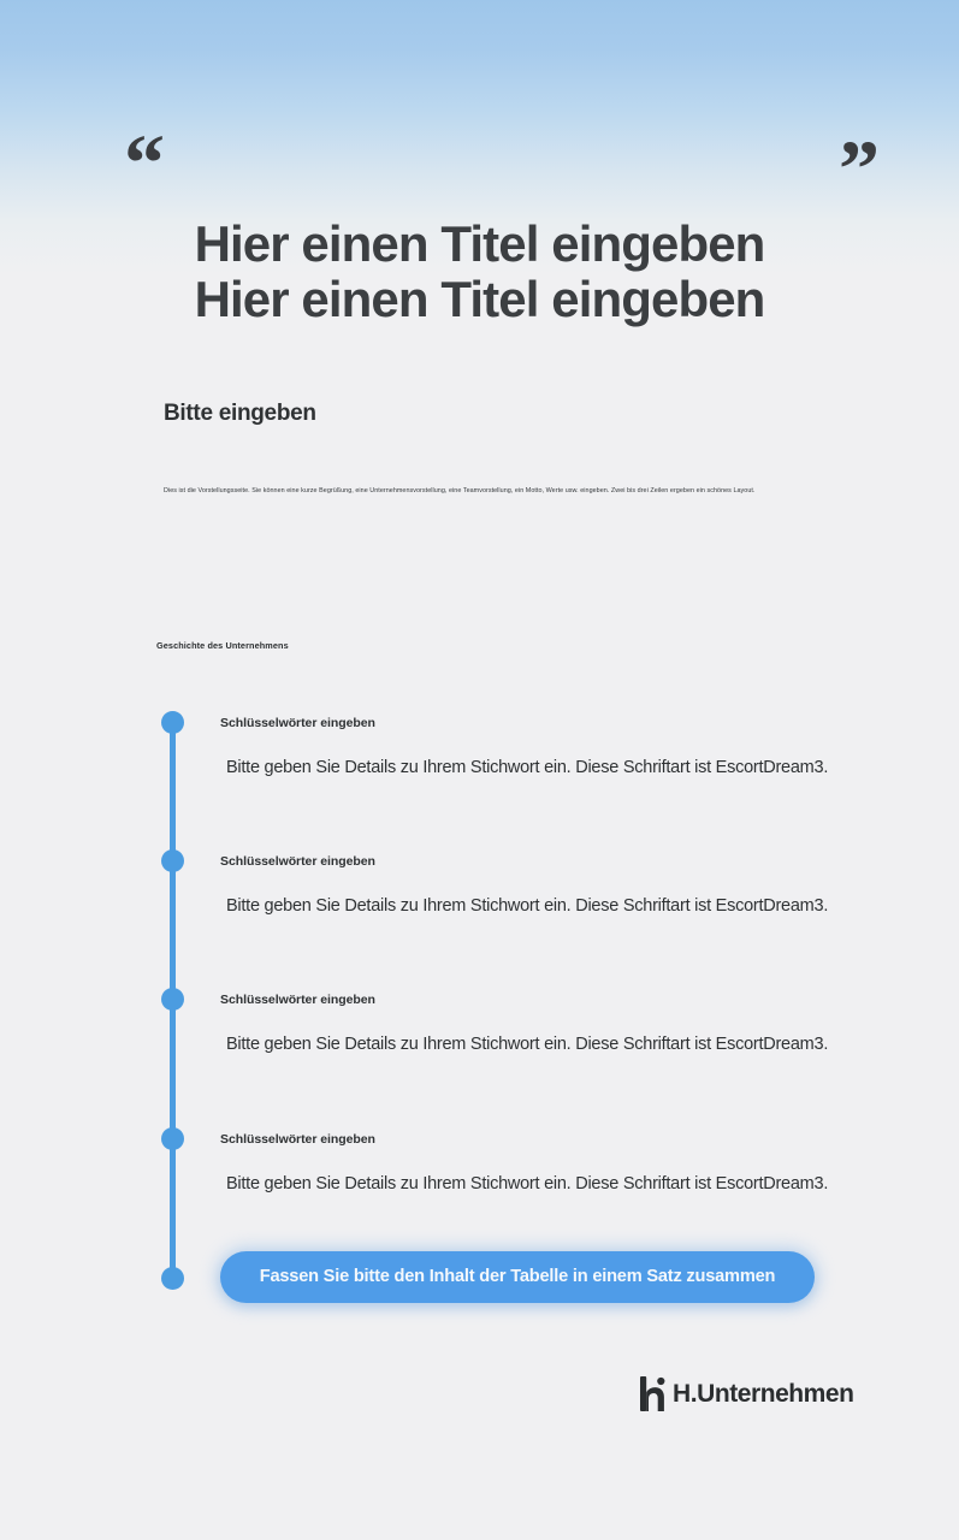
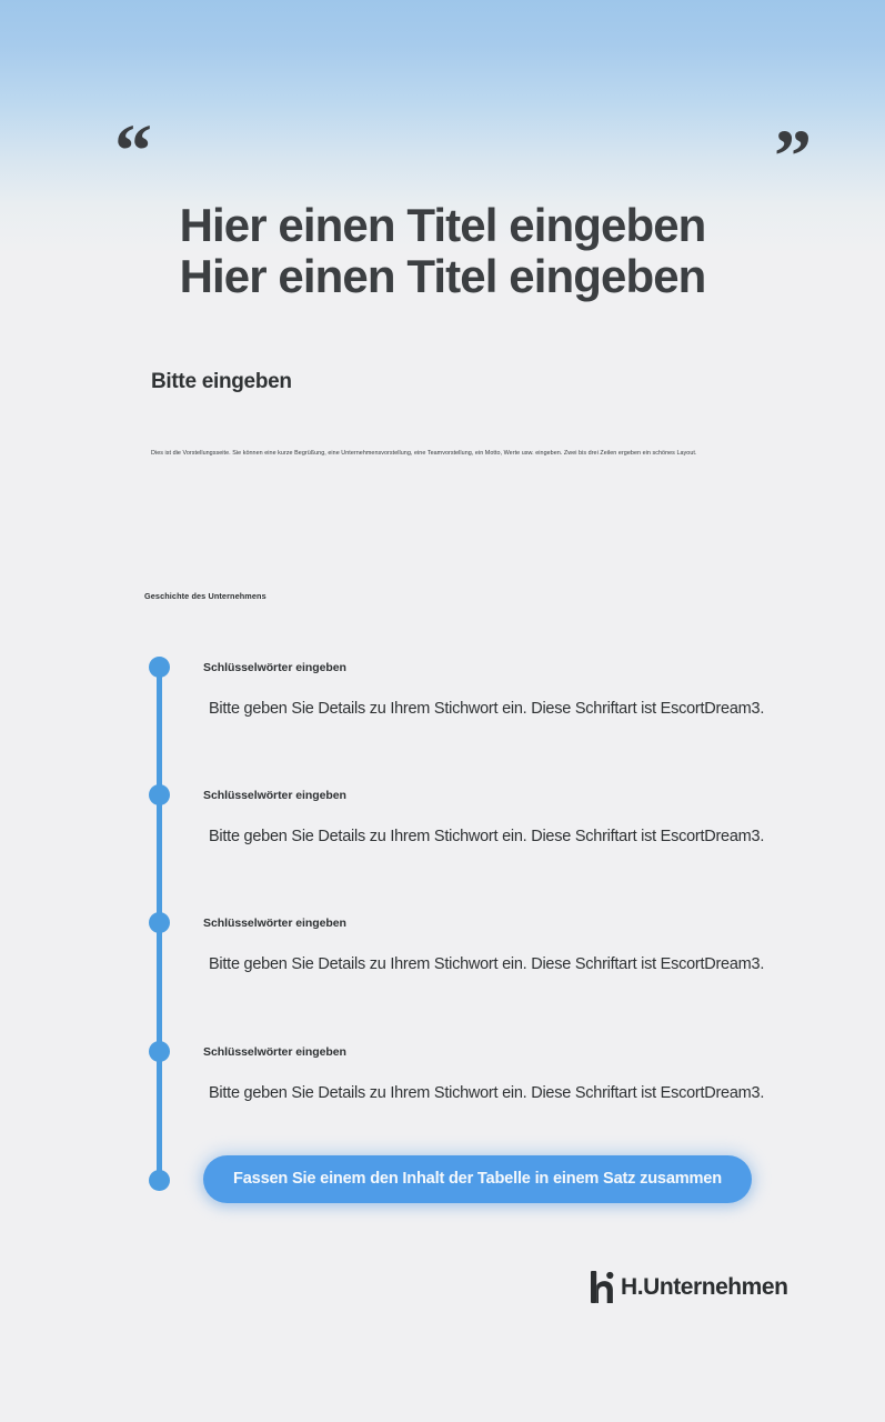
  “
  ”
  Hier einen Titel eingeben
  Hier einen Titel eingeben
  Bitte eingeben
  Geschichte des Unternehmens
  Schlüsselwörter eingeben
  Bitte geben Sie Details zu Ihrem Stichwort ein. Diese Schriftart ist EscortDream3.
  Schlüsselwörter eingeben
  Bitte geben Sie Details zu Ihrem Stichwort ein. Diese Schriftart ist EscortDream3.
  Schlüsselwörter eingeben
  Bitte geben Sie Details zu Ihrem Stichwort ein. Diese Schriftart ist EscortDream3.
  Schlüsselwörter eingeben
  Bitte geben Sie Details zu Ihrem Stichwort ein. Diese Schriftart ist EscortDream3.
- Fassen Sie bitte den Inhalt der Tabelle in einem Satz zusammen
+ Fassen Sie einem den Inhalt der Tabelle in einem Satz zusammen
  H.Unternehmen
